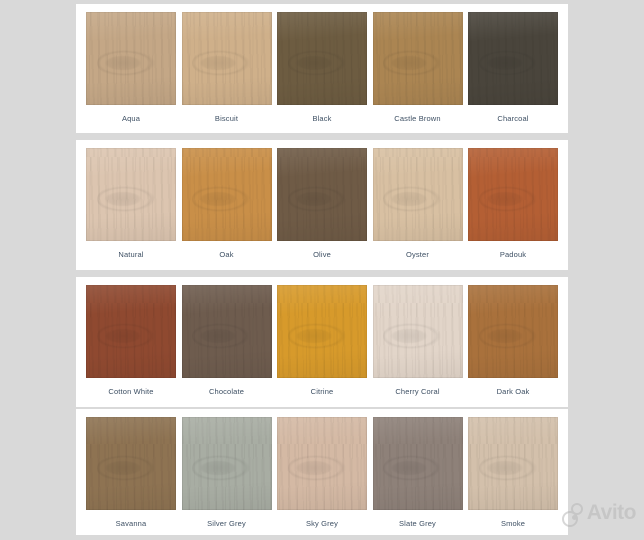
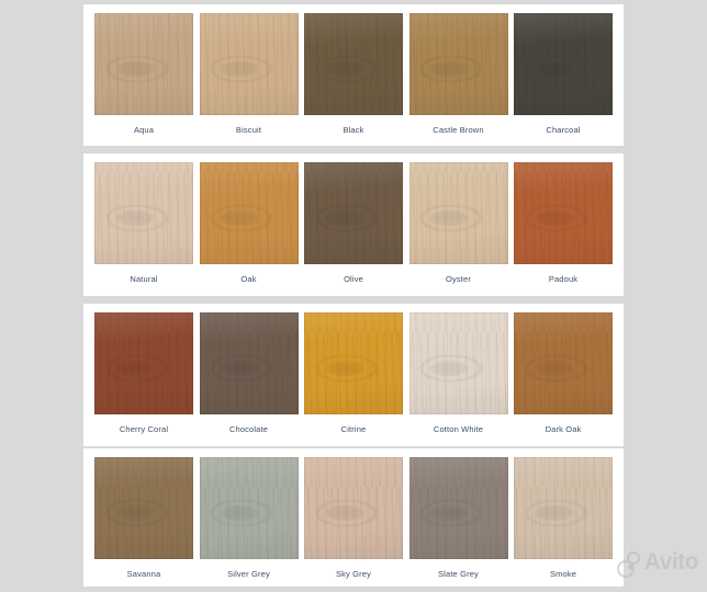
  Aqua
  Biscuit
  Black
  Castle Brown
  Charcoal
  Natural
  Oak
  Olive
  Oyster
  Padouk
- Cotton White
+ Cherry Coral
  Chocolate
  Citrine
- Cherry Coral
+ Cotton White
  Dark Oak
  Savanna
  Silver Grey
  Sky Grey
  Slate Grey
  Smoke
